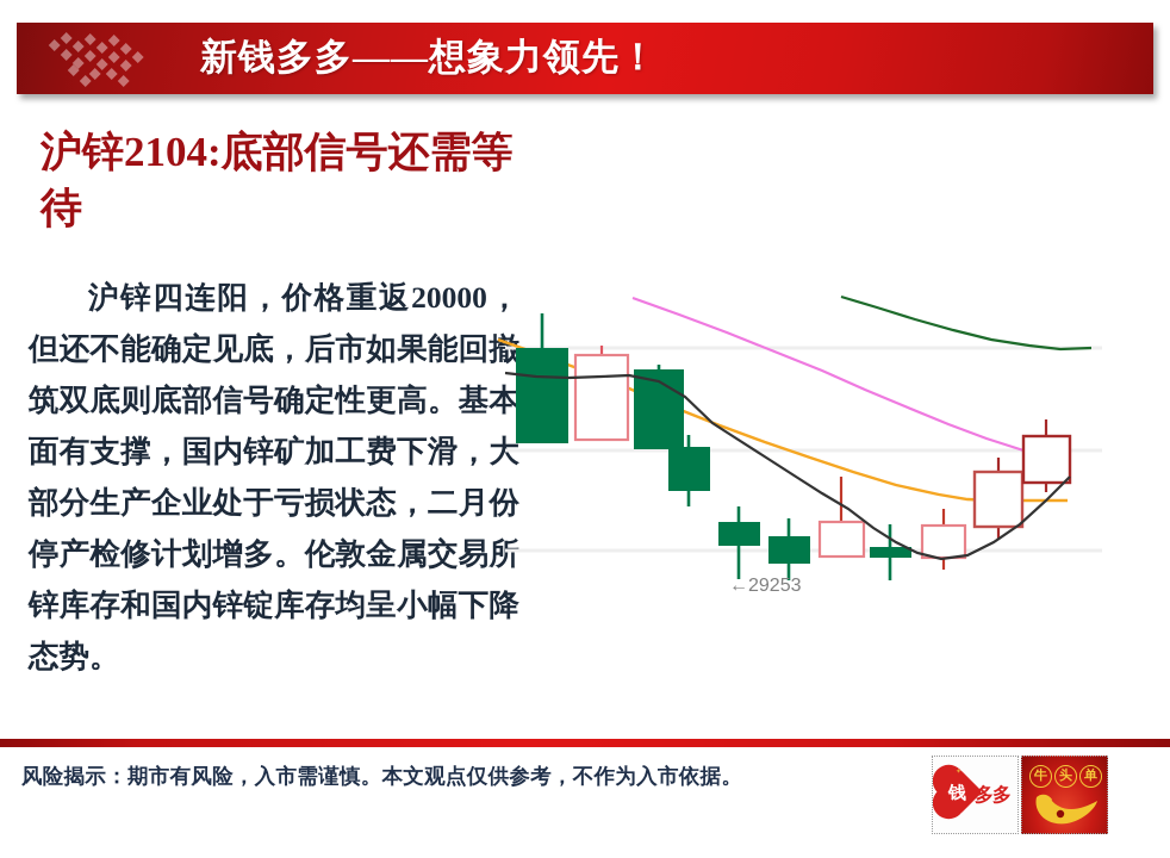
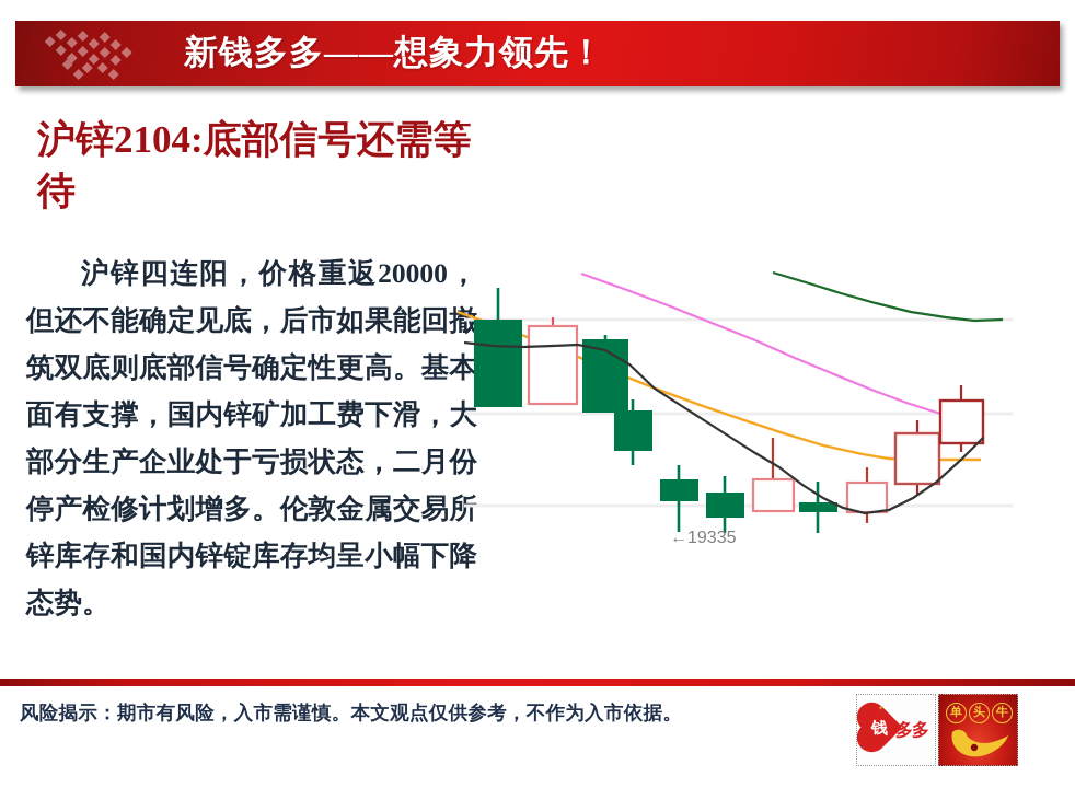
  新钱多多——想象力领先！
  沪锌2104:底部信号还需等待
  沪锌四连阳，价格重返20000，但还不能确定见底，后市如果能回撤筑双底则底部信号确定性更高。基本面有支撑，国内锌矿加工费下滑，大部分生产企业处于亏损状态，二月份停产检修计划增多。伦敦金属交易所锌库存和国内锌锭库存均呈小幅下降态势。
- ←29253
+ ←19335
  风险揭示：期市有风险，入市需谨慎。本文观点仅供参考，不作为入市依据。
  钱
  多多
- 牛
+ 单
  头
- 单
+ 牛
